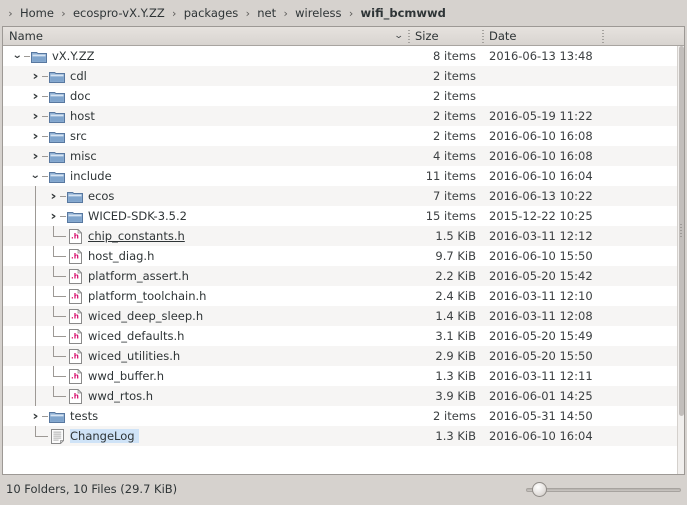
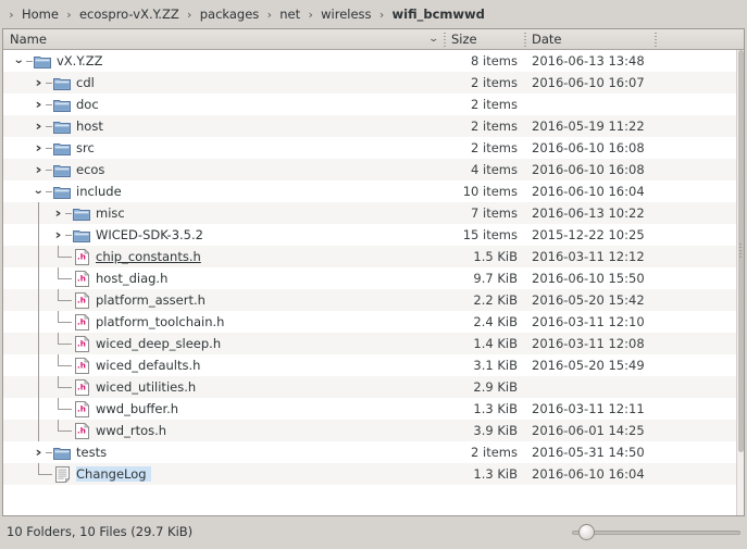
  ›
  Home
  ›
  ecospro-vX.Y.ZZ
  ›
  packages
  ›
  net
  ›
  wireless
  ›
  wifi_bcmwwd
  Name
  ⌄
  Size
  Date
  ⌄
  vX.Y.ZZ
  8 items
  2016-06-13 13:48
  ›
  cdl
  2 items
+ 2016-06-10 16:07
  ›
  doc
  2 items
  ›
  host
  2 items
  2016-05-19 11:22
  ›
  src
  2 items
  2016-06-10 16:08
  ›
- misc
+ ecos
  4 items
  2016-06-10 16:08
  ⌄
  include
- 11 items
+ 10 items
  2016-06-10 16:04
  ›
- ecos
+ misc
  7 items
  2016-06-13 10:22
  ›
  WICED-SDK-3.5.2
  15 items
  2015-12-22 10:25
  .h
  chip_constants.h
  1.5 KiB
  2016-03-11 12:12
  .h
  host_diag.h
  9.7 KiB
  2016-06-10 15:50
  .h
  platform_assert.h
  2.2 KiB
  2016-05-20 15:42
  .h
  platform_toolchain.h
  2.4 KiB
  2016-03-11 12:10
  .h
  wiced_deep_sleep.h
  1.4 KiB
  2016-03-11 12:08
  .h
  wiced_defaults.h
  3.1 KiB
  2016-05-20 15:49
  .h
  wiced_utilities.h
  2.9 KiB
- 2016-05-20 15:50
  .h
  wwd_buffer.h
  1.3 KiB
  2016-03-11 12:11
  .h
  wwd_rtos.h
  3.9 KiB
  2016-06-01 14:25
  ›
  tests
  2 items
  2016-05-31 14:50
  ChangeLog
  1.3 KiB
  2016-06-10 16:04
  10 Folders, 10 Files (29.7 KiB)
